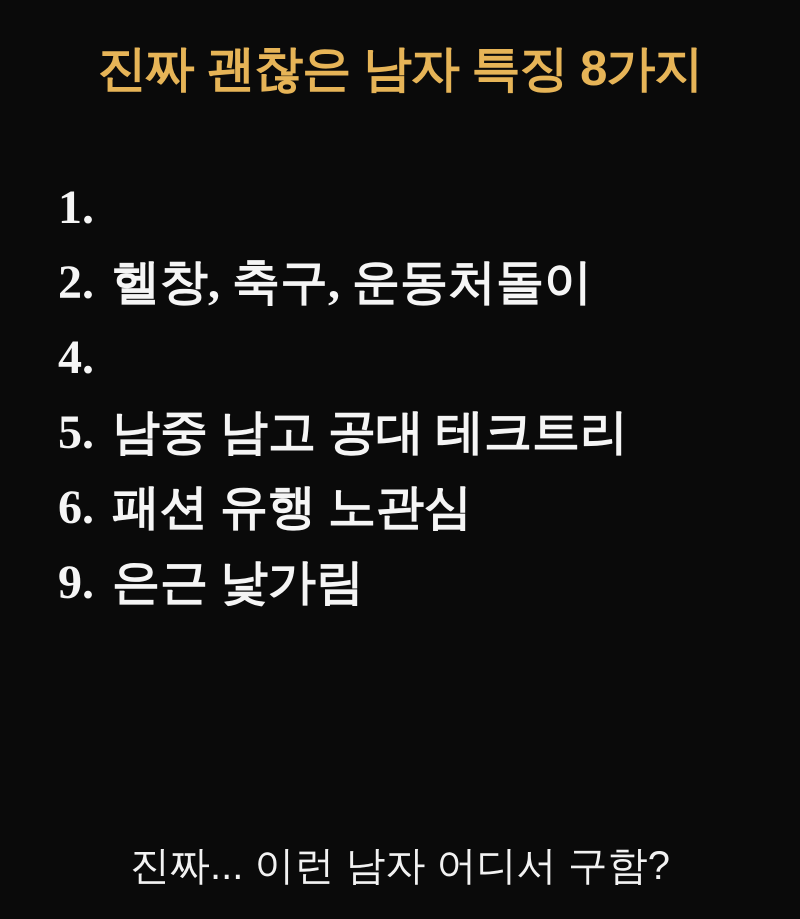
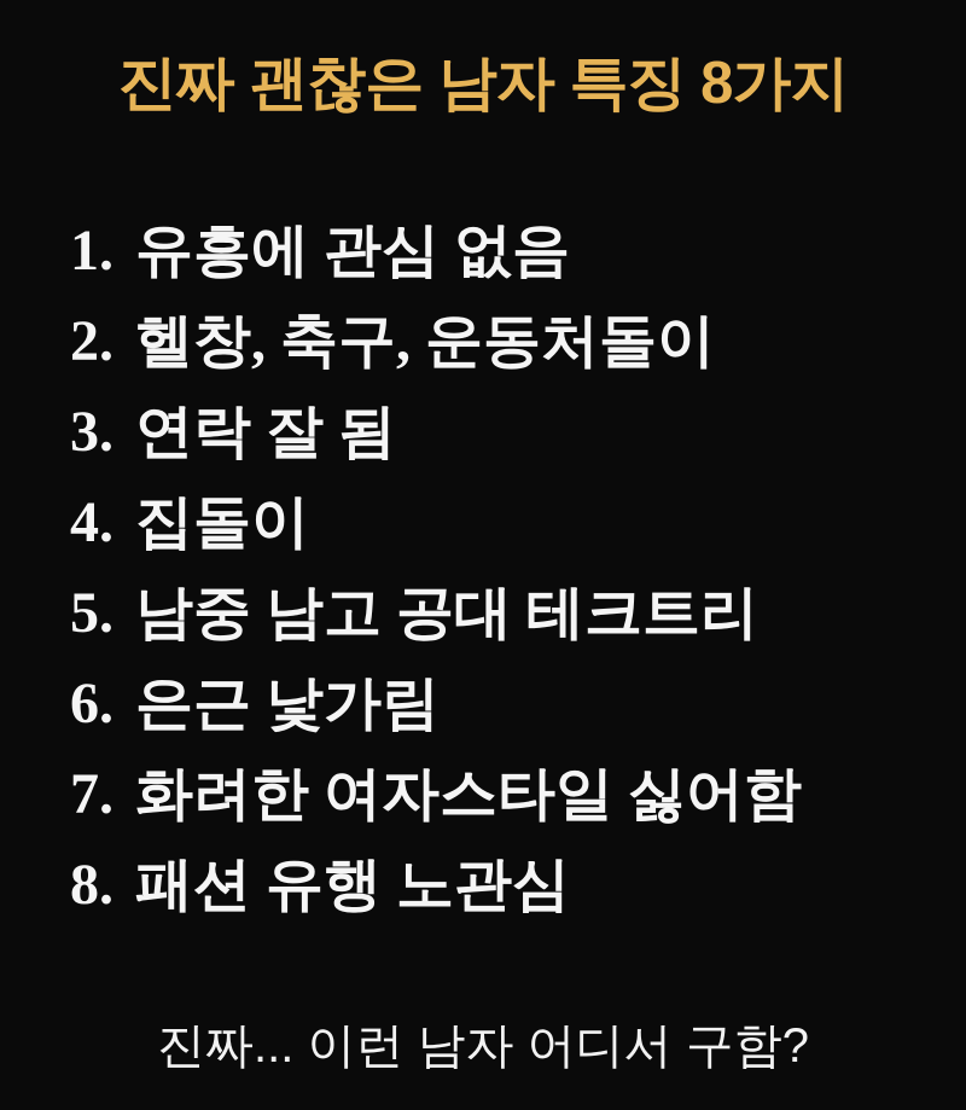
  진짜 괜찮은 남자 특징 8가지
  1.
+ 유흥에 관심 없음
  2.
  헬창, 축구, 운동처돌이
+ 3.
+ 연락 잘 됨
  4.
+ 집돌이
  5.
  남중 남고 공대 테크트리
  6.
- 패션 유행 노관심
+ 은근 낯가림
+ 7.
+ 화려한 여자스타일 싫어함
- 9.
+ 8.
- 은근 낯가림
+ 패션 유행 노관심
  진짜... 이런 남자 어디서 구함?
